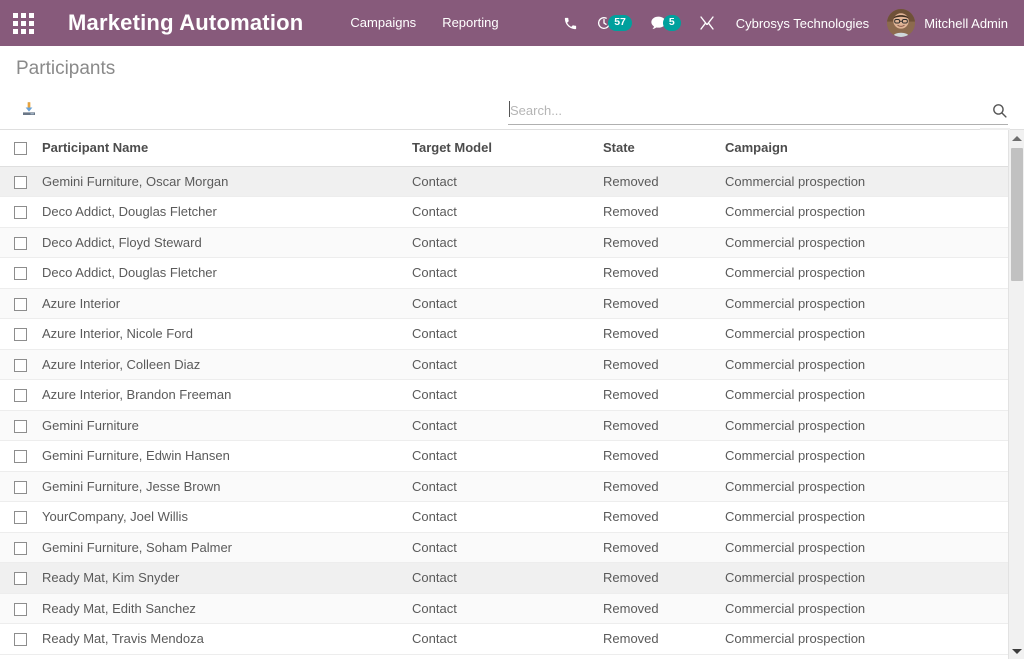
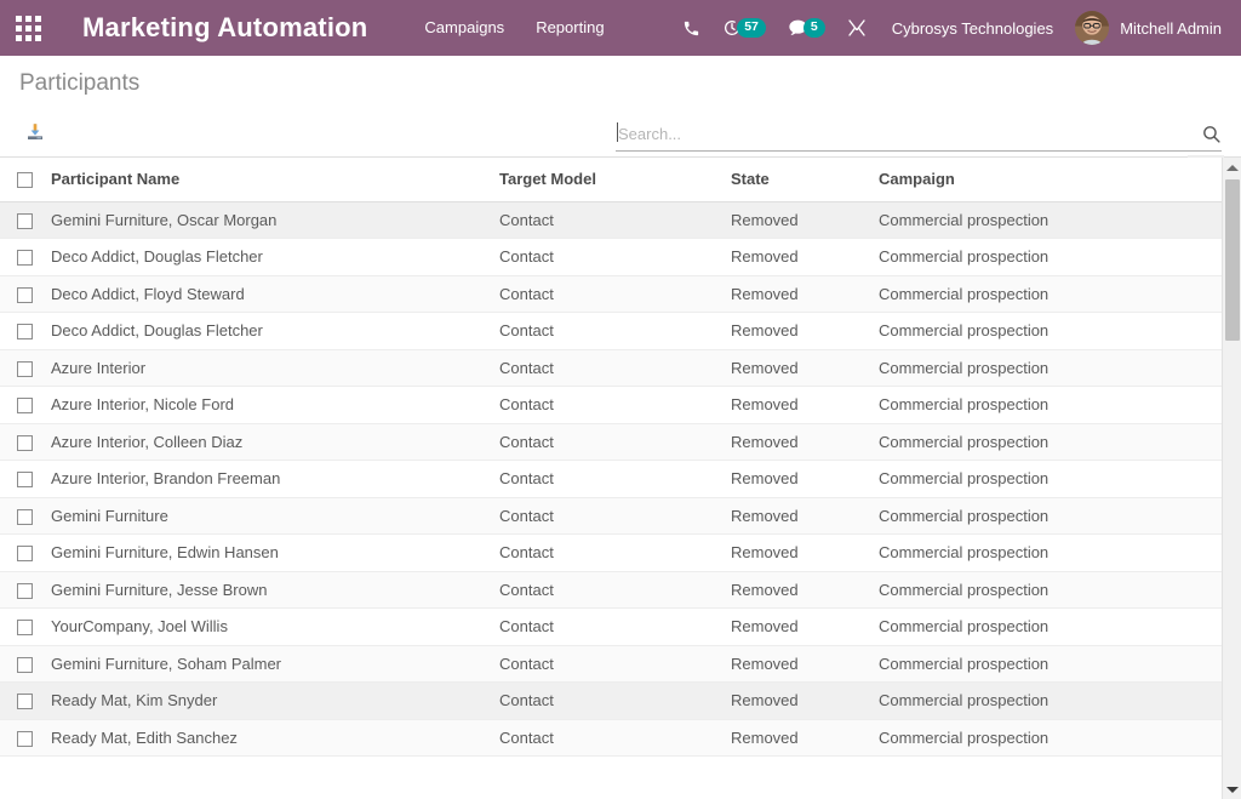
  Marketing Automation
  Campaigns
  Reporting
  57
  5
  Cybrosys Technologies
  Mitchell Admin
  Participants
  Search...
  	Participant Name	Target Model	State	Campaign
  	Gemini Furniture, Oscar Morgan	Contact	Removed	Commercial prospection
  	Deco Addict, Douglas Fletcher	Contact	Removed	Commercial prospection
  	Deco Addict, Floyd Steward	Contact	Removed	Commercial prospection
  	Deco Addict, Douglas Fletcher	Contact	Removed	Commercial prospection
  	Azure Interior	Contact	Removed	Commercial prospection
  	Azure Interior, Nicole Ford	Contact	Removed	Commercial prospection
  	Azure Interior, Colleen Diaz	Contact	Removed	Commercial prospection
  	Azure Interior, Brandon Freeman	Contact	Removed	Commercial prospection
  	Gemini Furniture	Contact	Removed	Commercial prospection
  	Gemini Furniture, Edwin Hansen	Contact	Removed	Commercial prospection
  	Gemini Furniture, Jesse Brown	Contact	Removed	Commercial prospection
  	YourCompany, Joel Willis	Contact	Removed	Commercial prospection
  	Gemini Furniture, Soham Palmer	Contact	Removed	Commercial prospection
  	Ready Mat, Kim Snyder	Contact	Removed	Commercial prospection
  	Ready Mat, Edith Sanchez	Contact	Removed	Commercial prospection
- 	Ready Mat, Travis Mendoza	Contact	Removed	Commercial prospection
